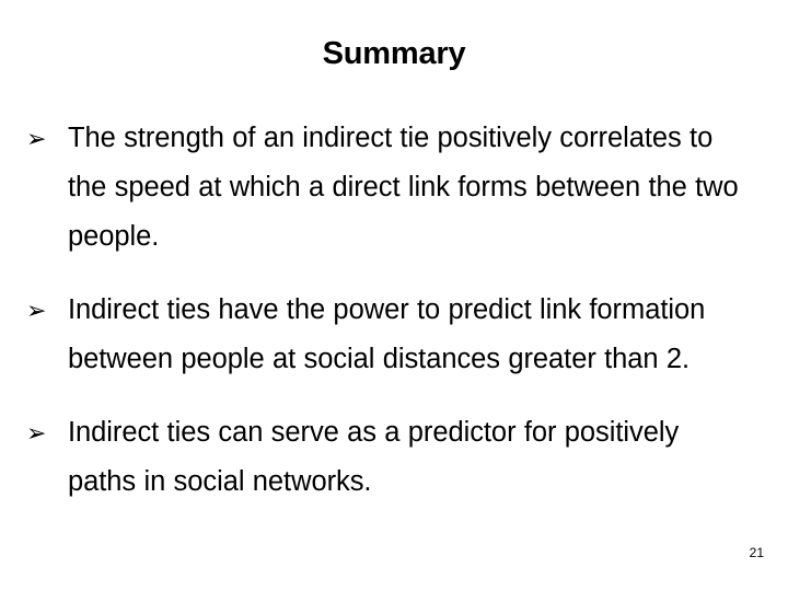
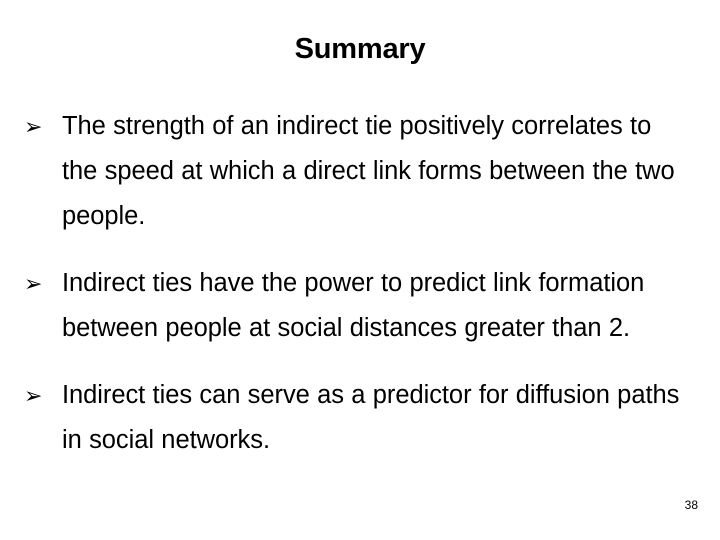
  Summary
  ➢
  The strength of an indirect tie positively correlates to the speed at which a direct link forms between the two people.
  ➢
  Indirect ties have the power to predict link formation between people at social distances greater than 2.
  ➢
- Indirect ties can serve as a predictor for positively paths in social networks.
+ Indirect ties can serve as a predictor for diffusion paths in social networks.
- 21
+ 38
